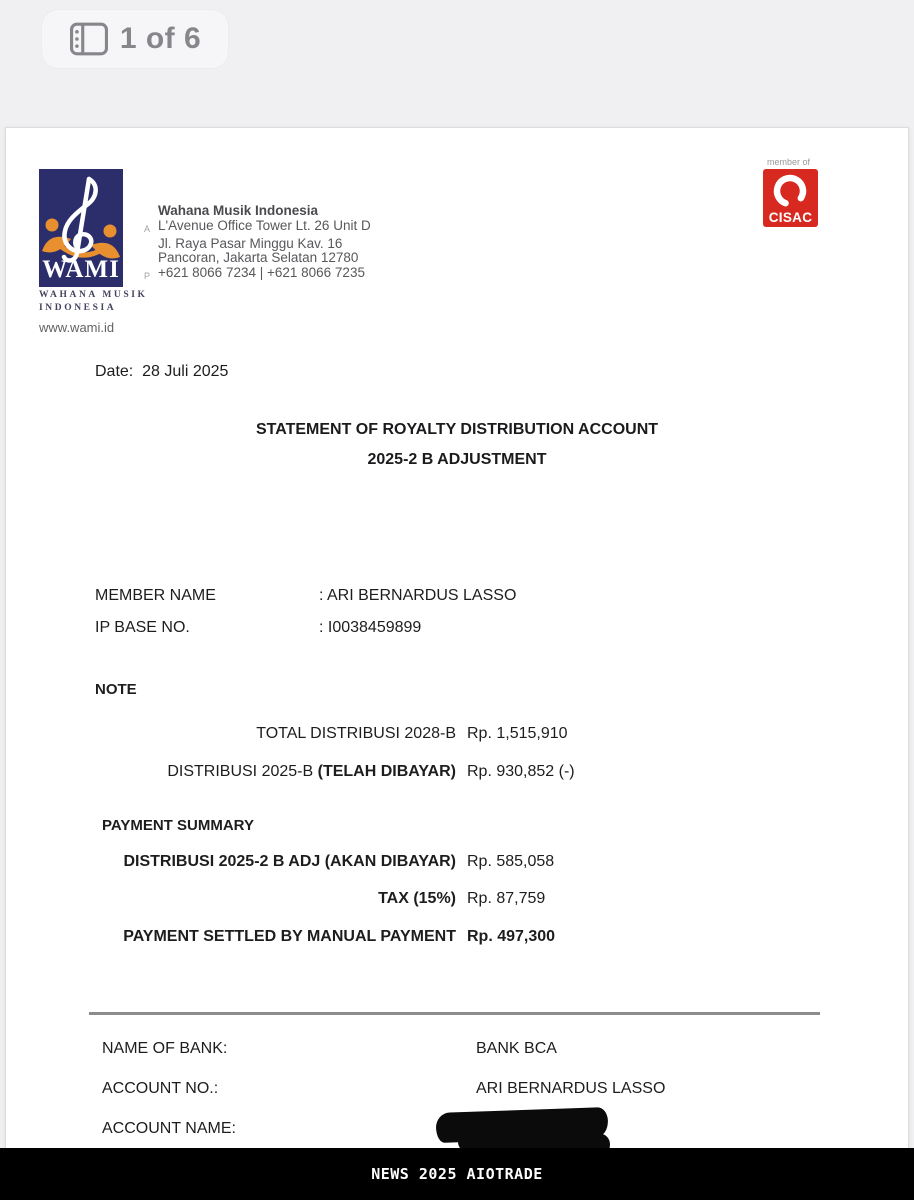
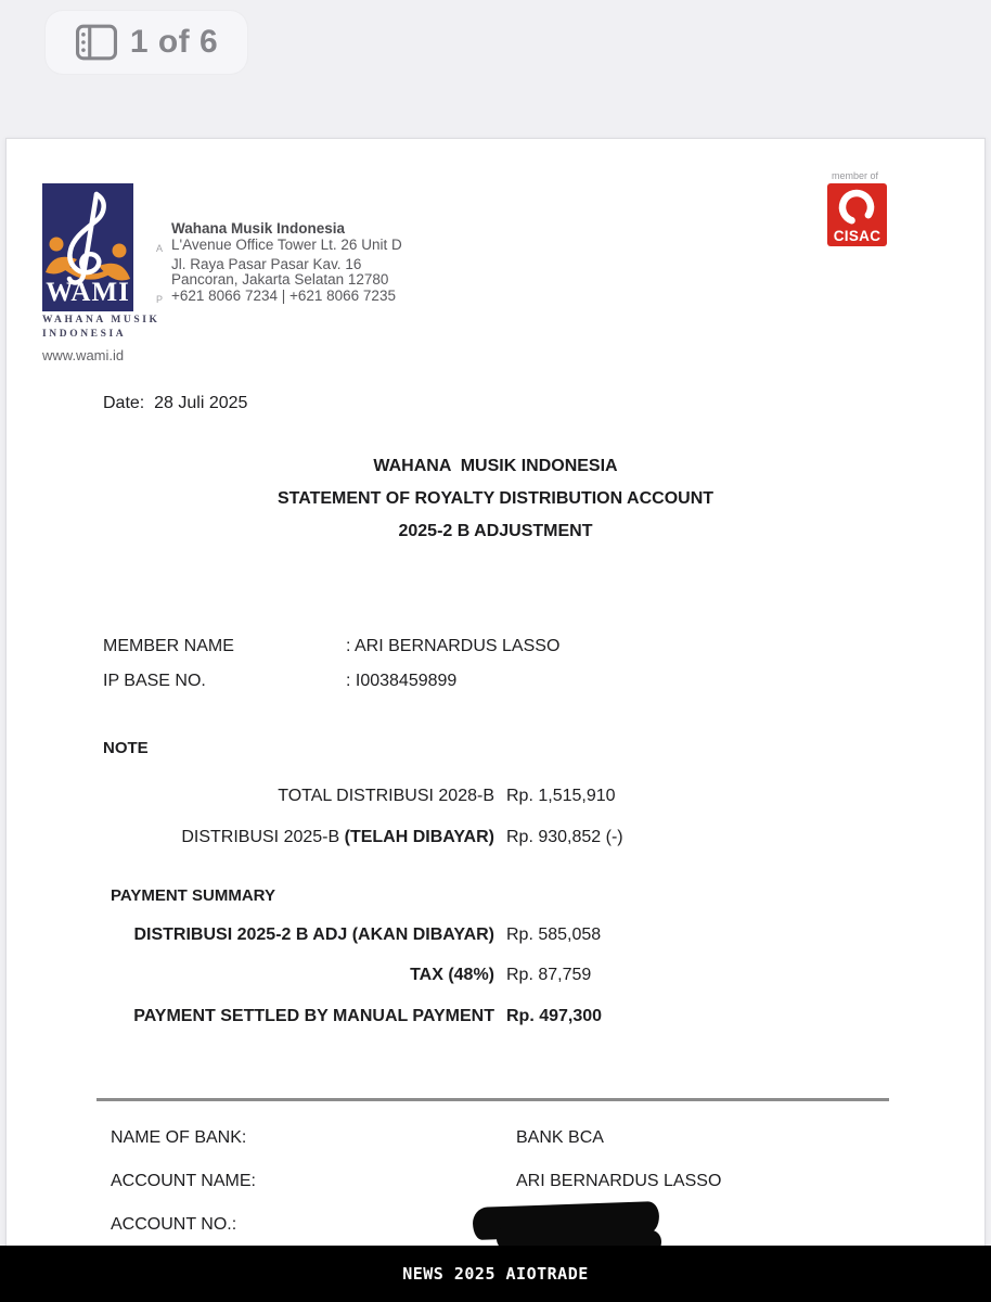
  1 of 6
  WAMI
  WAHANA MUSIK
  INDONESIA
  Wahana Musik Indonesia
  A
  L'Avenue Office Tower Lt. 26 Unit D
- Jl. Raya Pasar Minggu Kav. 16
+ Jl. Raya Pasar Pasar Kav. 16
  Pancoran, Jakarta Selatan 12780
  P
  +621 8066 7234 | +621 8066 7235
  member of
  CISAC
  www.wami.id
  Date: 28 Juli 2025
+ WAHANA MUSIK INDONESIA
  STATEMENT OF ROYALTY DISTRIBUTION ACCOUNT
  2025-2 B ADJUSTMENT
  MEMBER NAME
  : ARI BERNARDUS LASSO
  IP BASE NO.
  : I0038459899
  NOTE
  TOTAL DISTRIBUSI 2028-B
  Rp. 1,515,910
  DISTRIBUSI 2025-B (TELAH DIBAYAR)
  Rp. 930,852 (-)
  PAYMENT SUMMARY
  DISTRIBUSI 2025-2 B ADJ (AKAN DIBAYAR)
  Rp. 585,058
- TAX (15%)
+ TAX (48%)
  Rp. 87,759
  PAYMENT SETTLED BY MANUAL PAYMENT
  Rp. 497,300
  NAME OF BANK:
  BANK BCA
- ACCOUNT NO.:
+ ACCOUNT NAME:
  ARI BERNARDUS LASSO
- ACCOUNT NAME:
+ ACCOUNT NO.:
  NEWS 2025 AIOTRADE
